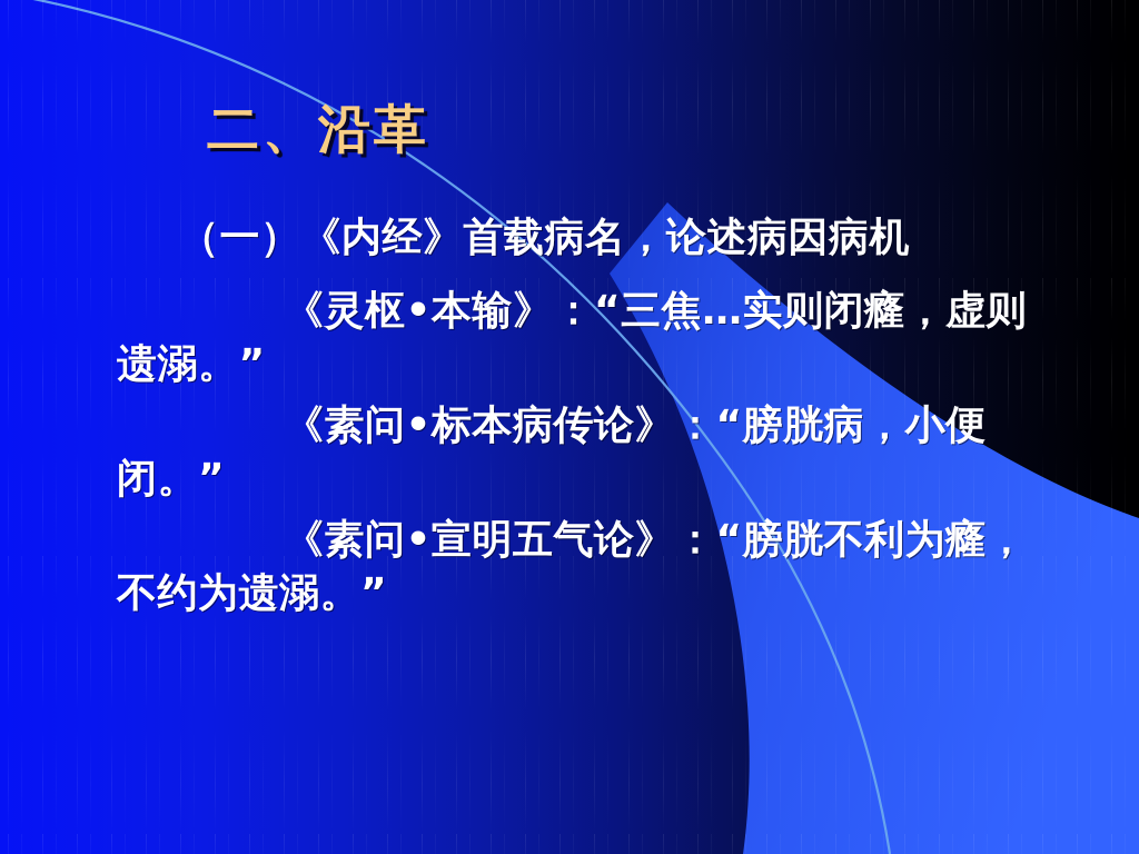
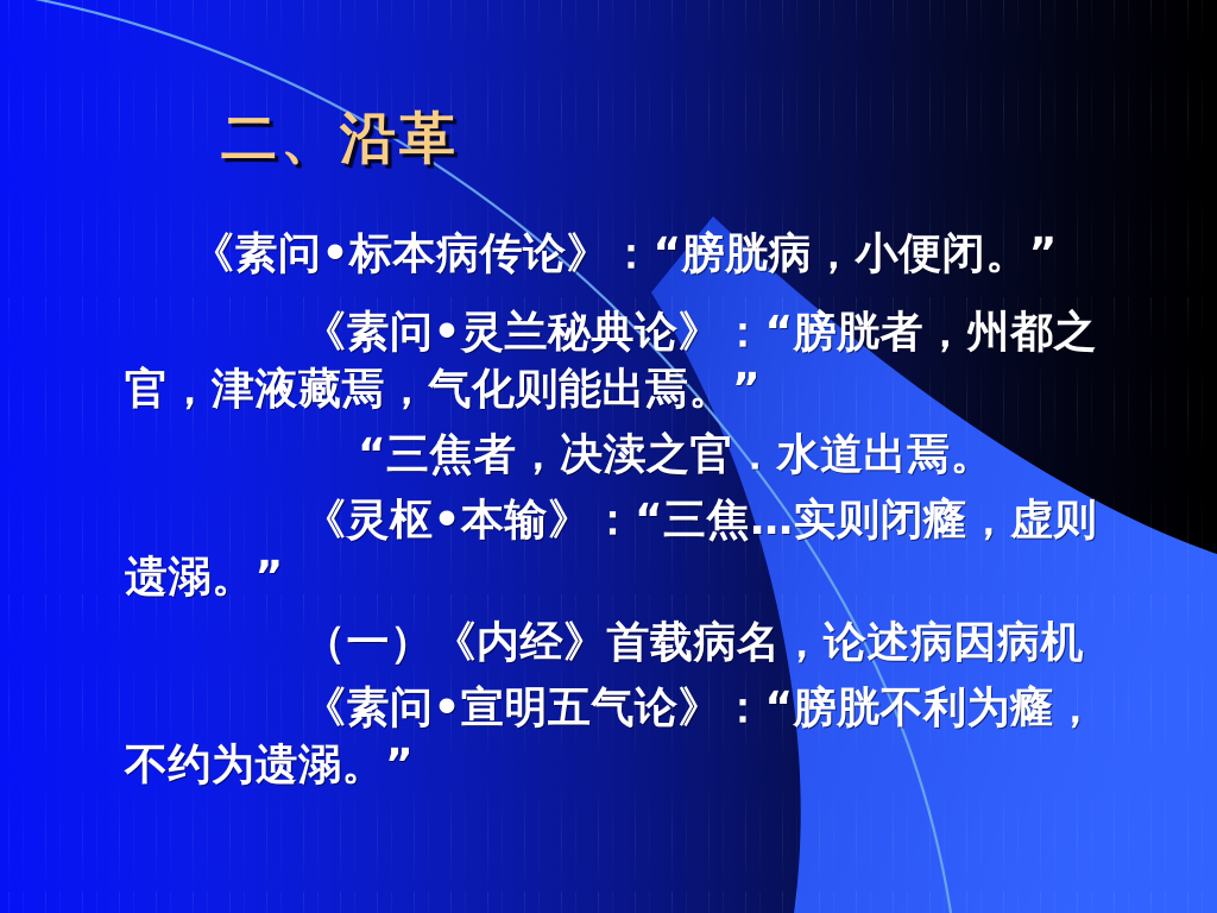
  二、沿革
- （一）《内经》首载病名，论述病因病机
+ 《素问•标本病传论》：“膀胱病，小便闭。”
+ 《素问•灵兰秘典论》：“膀胱者，州都之官，津液藏焉，气化则能出焉。”
+ “三焦者，决渎之官．水道出焉。
  《灵枢•本输》：“三焦…实则闭癃，虚则遗溺。”
- 《素问•标本病传论》：“膀胱病，小便闭。”
+ （一）《内经》首载病名，论述病因病机
  《素问•宣明五气论》：“膀胱不利为癃，不约为遗溺。”
